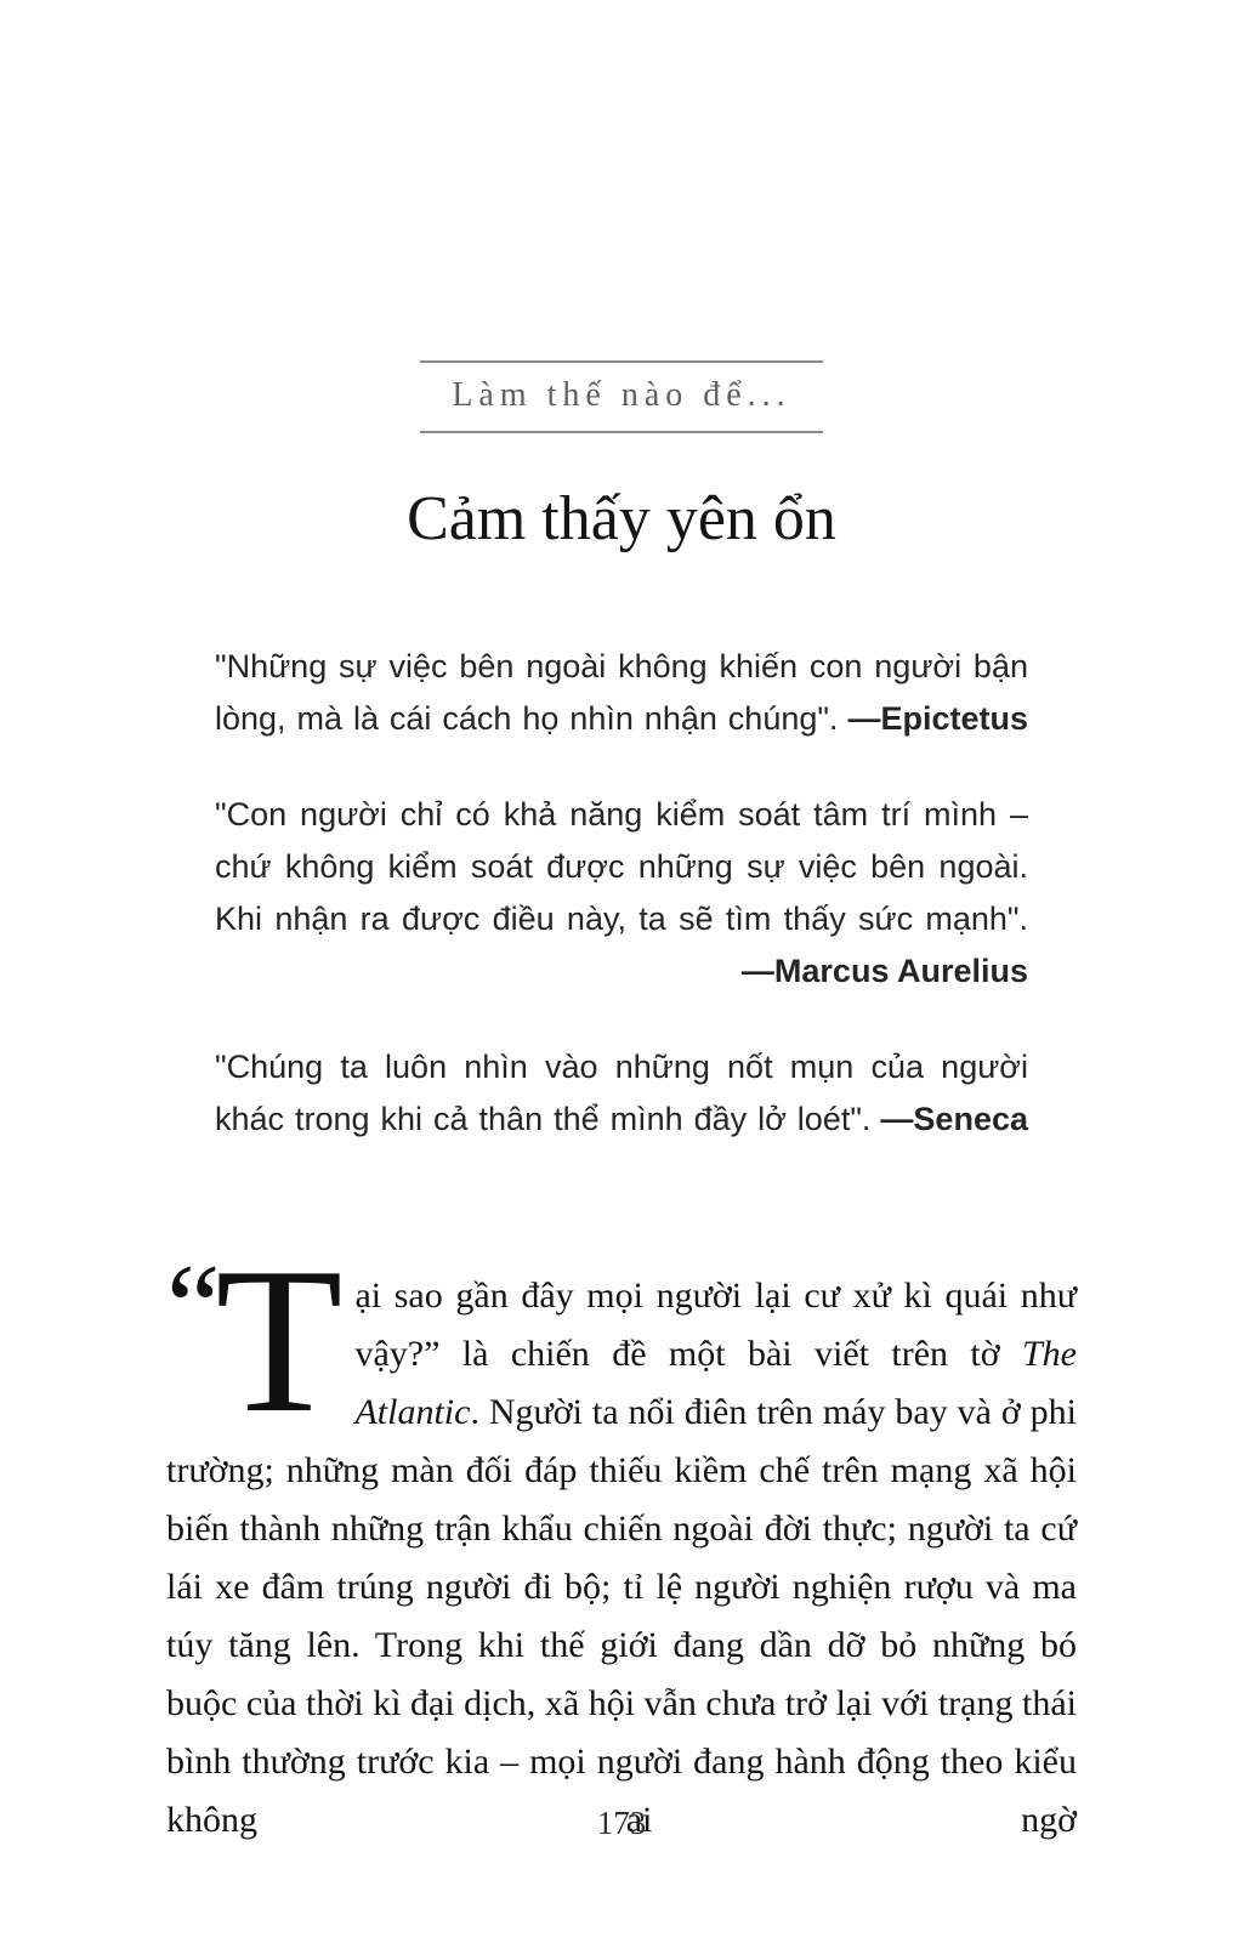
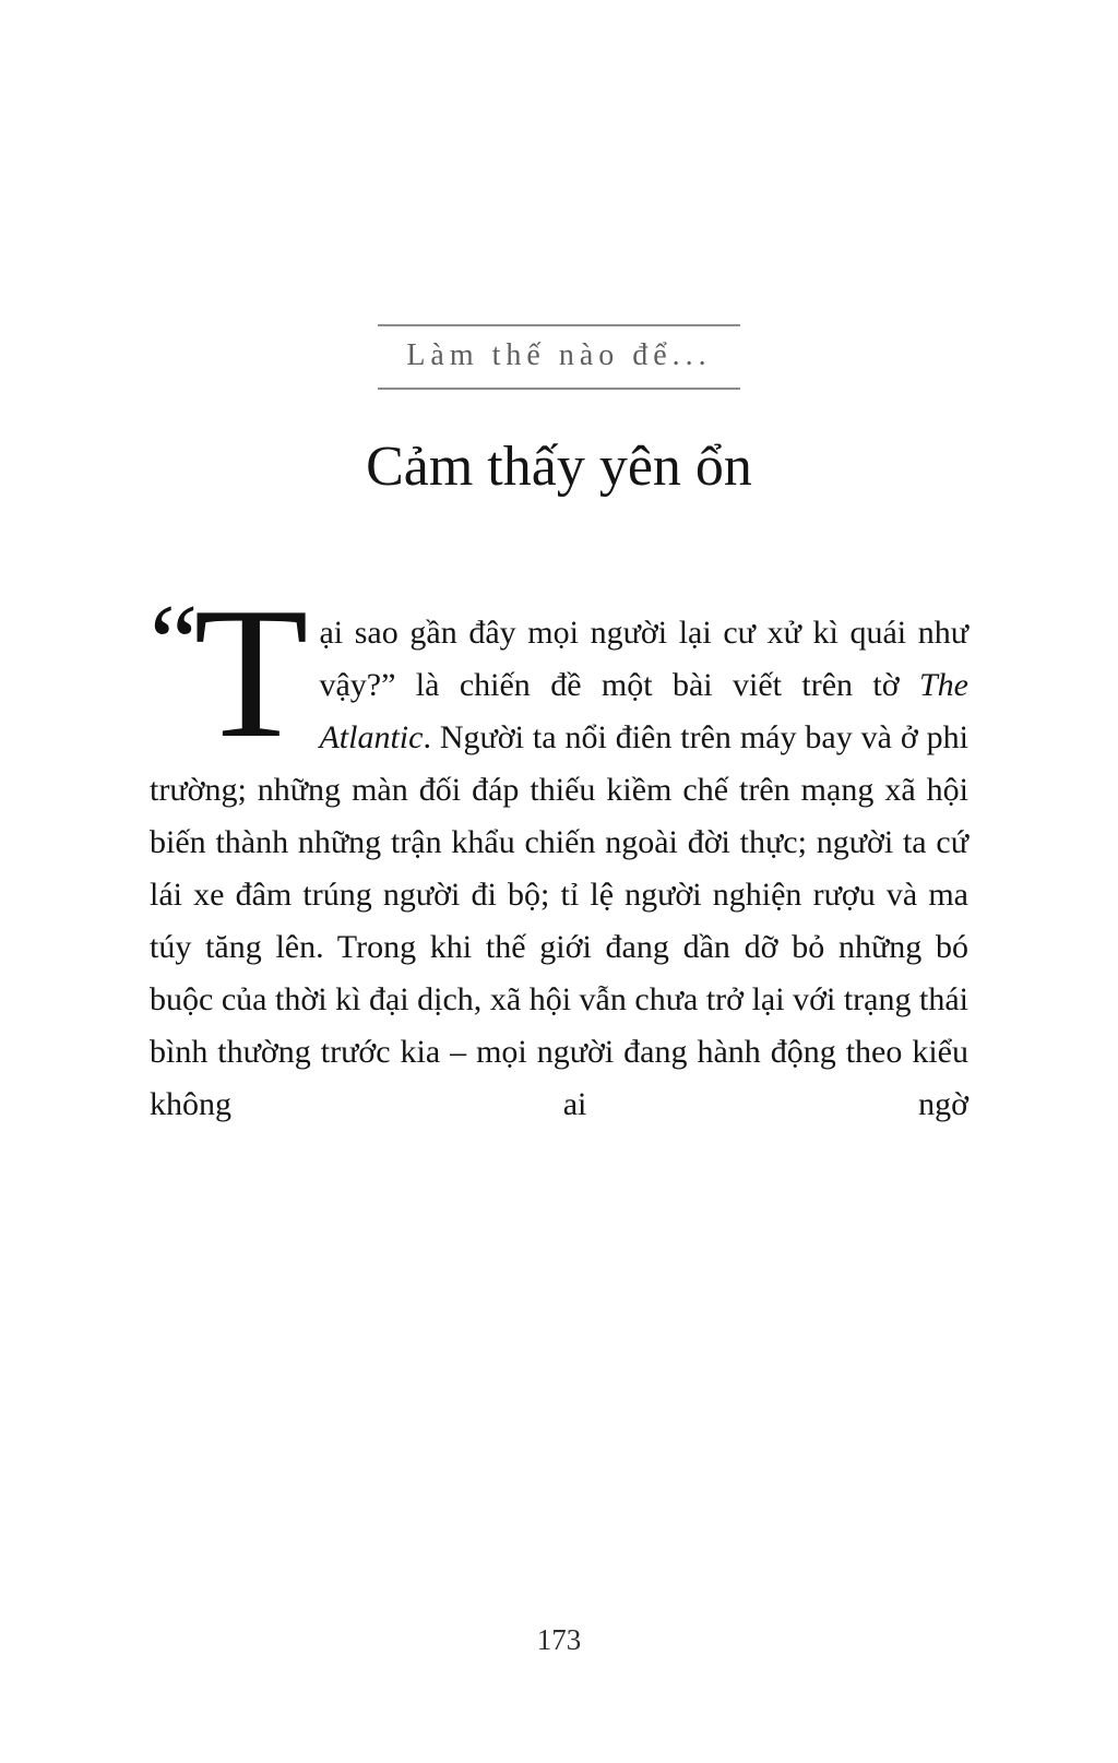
  Làm thế nào để...
  Cảm thấy yên ổn
- "Những sự việc bên ngoài không khiến con người bận lòng, mà là cái cách họ nhìn nhận chúng". —Epictetus
- "Con người chỉ có khả năng kiểm soát tâm trí mình – chứ không kiểm soát được những sự việc bên ngoài. Khi nhận ra được điều này, ta sẽ tìm thấy sức mạnh".
- —Marcus Aurelius
- "Chúng ta luôn nhìn vào những nốt mụn của người khác trong khi cả thân thể mình đầy lở loét". —Seneca
  “
  T
  ại sao gần đây mọi người lại cư xử kì quái như vậy?” là chiến đề một bài viết trên tờ The Atlantic. Người ta nổi điên trên máy bay và ở phi trường; những màn đối đáp thiếu kiềm chế trên mạng xã hội biến thành những trận khẩu chiến ngoài đời thực; người ta cứ lái xe đâm trúng người đi bộ; tỉ lệ người nghiện rượu và ma túy tăng lên. Trong khi thế giới đang dần dỡ bỏ những bó buộc của thời kì đại dịch, xã hội vẫn chưa trở lại với trạng thái bình thường trước kia – mọi người đang hành động theo kiểu không ai ngờ
  173
